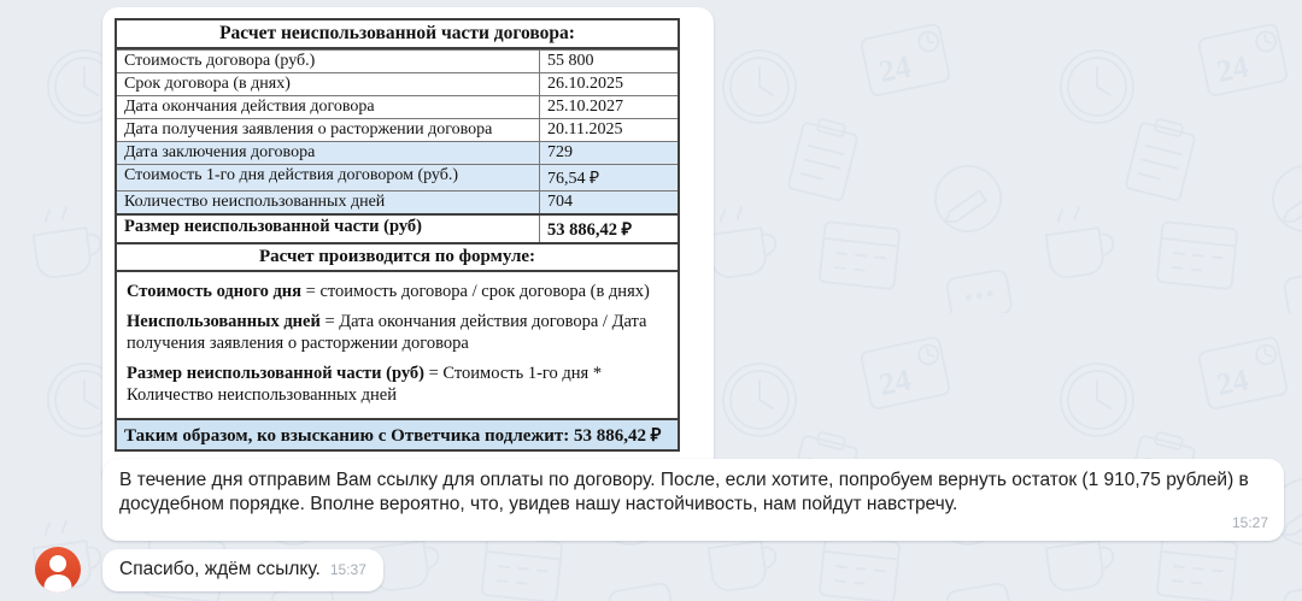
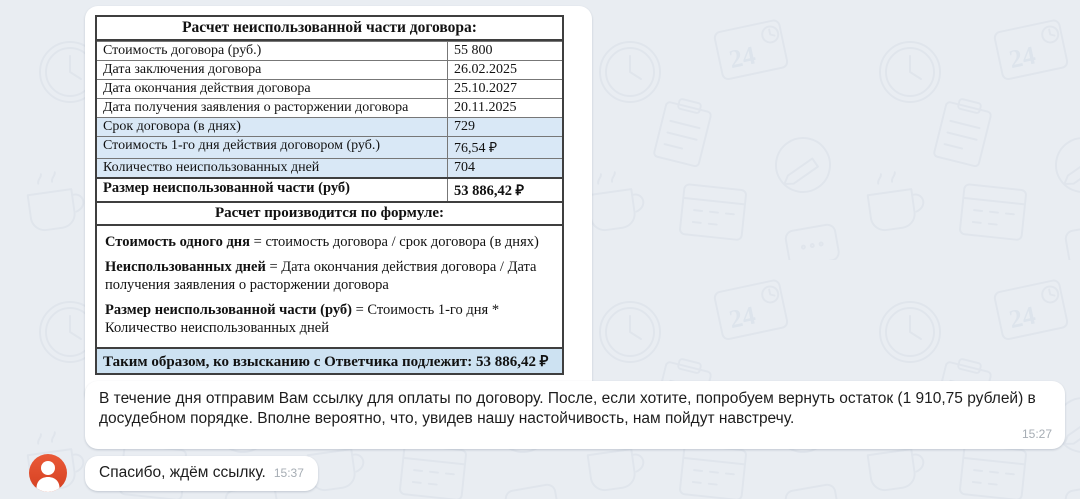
  Расчет неиспользованной части договора:
  Стоимость договора (руб.)
  55 800
- Срок договора (в днях)
+ Дата заключения договора
- 26.10.2025
+ 26.02.2025
  Дата окончания действия договора
  25.10.2027
  Дата получения заявления о расторжении договора
  20.11.2025
- Дата заключения договора
+ Срок договора (в днях)
  729
  Стоимость 1-го дня действия договором (руб.)
  76,54 ₽
  Количество неиспользованных дней
  704
  Размер неиспользованной части (руб)
  53 886,42 ₽
  Расчет производится по формуле:
  Стоимость одного дня = стоимость договора / срок договора (в днях)
  Неиспользованных дней = Дата окончания действия договора / Дата получения заявления о расторжении договора
  Размер неиспользованной части (руб) = Стоимость 1-го дня * Количество неиспользованных дней
  Таким образом, ко взысканию с Ответчика подлежит: 53 886,42 ₽
  В течение дня отправим Вам ссылку для оплаты по договору. После, если хотите, попробуем вернуть остаток (1 910,75 рублей) в досудебном порядке. Вполне вероятно, что, увидев нашу настойчивость, нам пойдут навстречу.
  15:27
  Спасибо, ждём ссылку. 15:37
